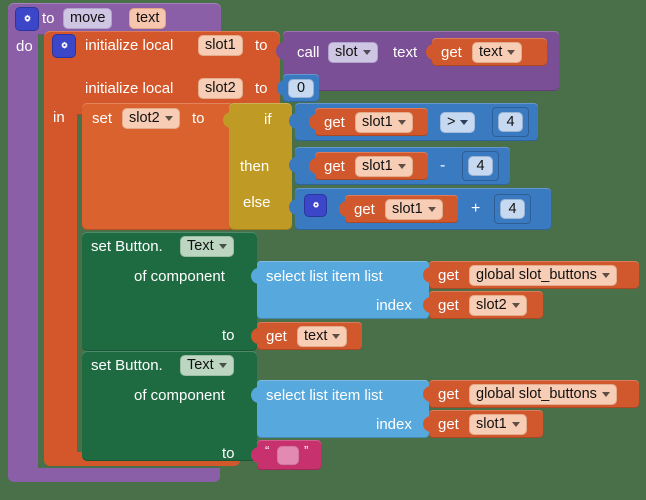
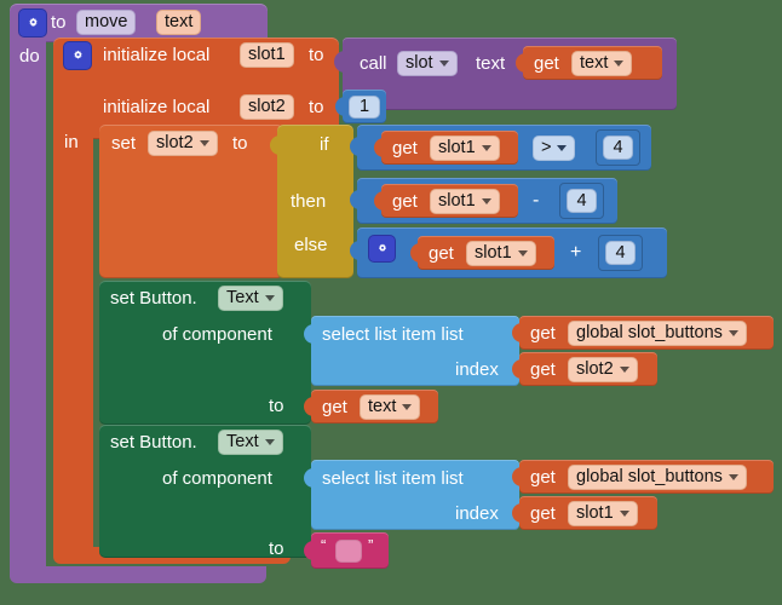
  to
  move
  text
  do
  initialize local
  slot1
  to
  initialize local
  slot2
  to
  in
  call
  slot
  text
  get
  text
- 0
+ 1
  set
  slot2
  to
  if
  then
  else
  get
  slot1
  >
  4
  get
  slot1
  -
  4
  get
  slot1
  +
  4
  set Button.
  Text
  of component
  to
  select list item list
  index
  get
  global slot_buttons
  get
  slot2
  get
  text
  set Button.
  Text
  of component
  to
  select list item list
  index
  get
  global slot_buttons
  get
  slot1
  “
  ”
